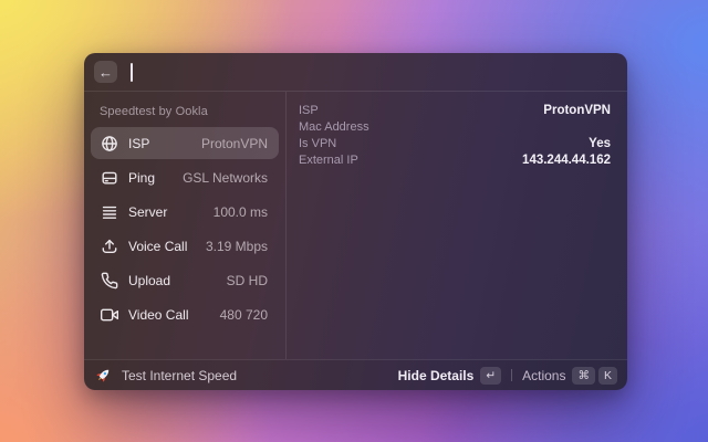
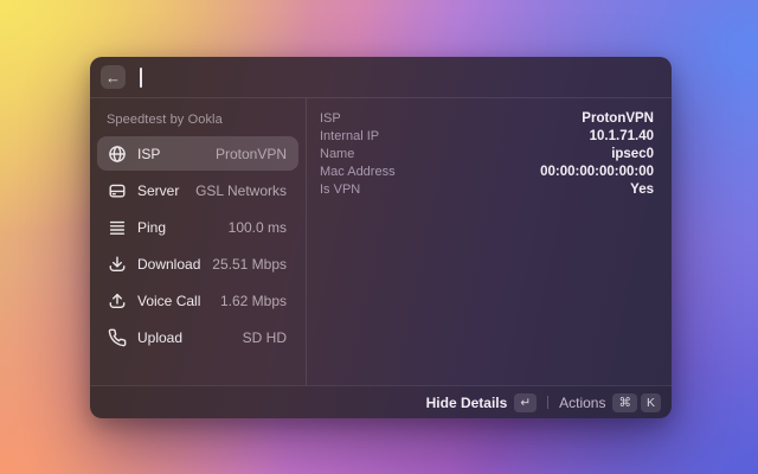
  ←
  Speedtest by Ookla
  ISP
  ProtonVPN
- Ping
+ Server
  GSL Networks
- Server
+ Ping
  100.0 ms
+ Download
+ 25.51 Mbps
  Voice Call
- 3.19 Mbps
+ 1.62 Mbps
  Upload
  SD HD
- Video Call
- 480 720
  ISP
  ProtonVPN
+ Internal IP
+ 10.1.71.40
+ Name
+ ipsec0
  Mac Address
+ 00:00:00:00:00:00
  Is VPN
  Yes
- External IP
- 143.244.44.162
- Test Internet Speed
  Hide Details
  ↵
  Actions
  ⌘
  K
